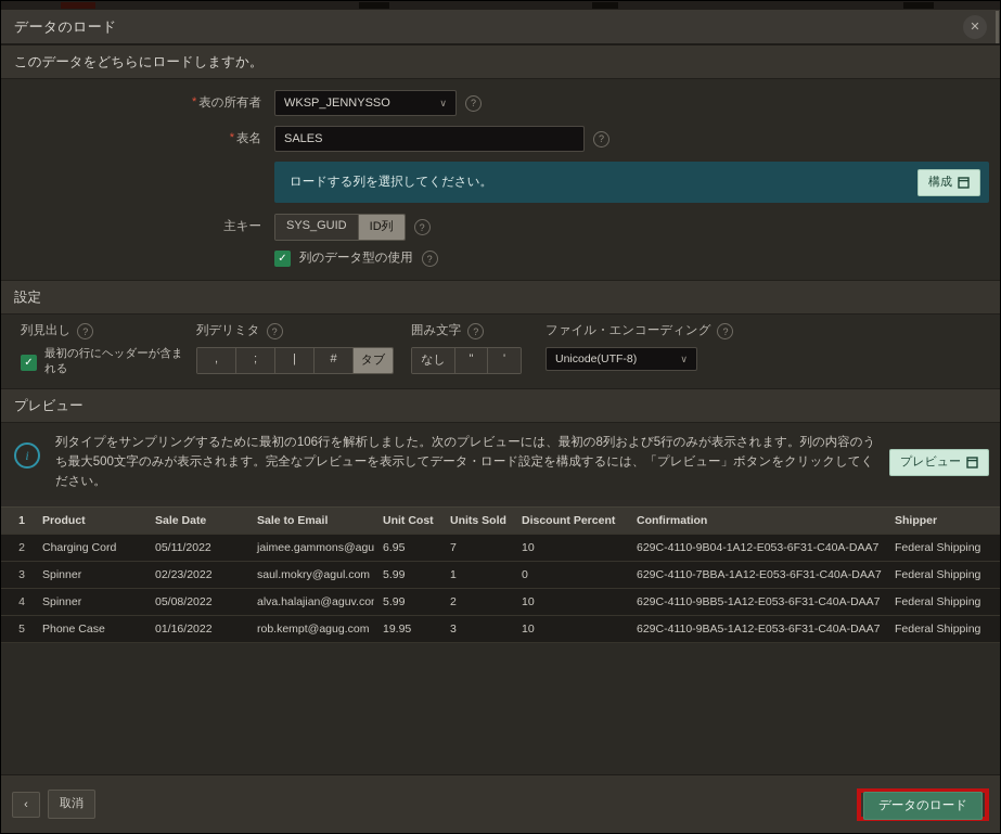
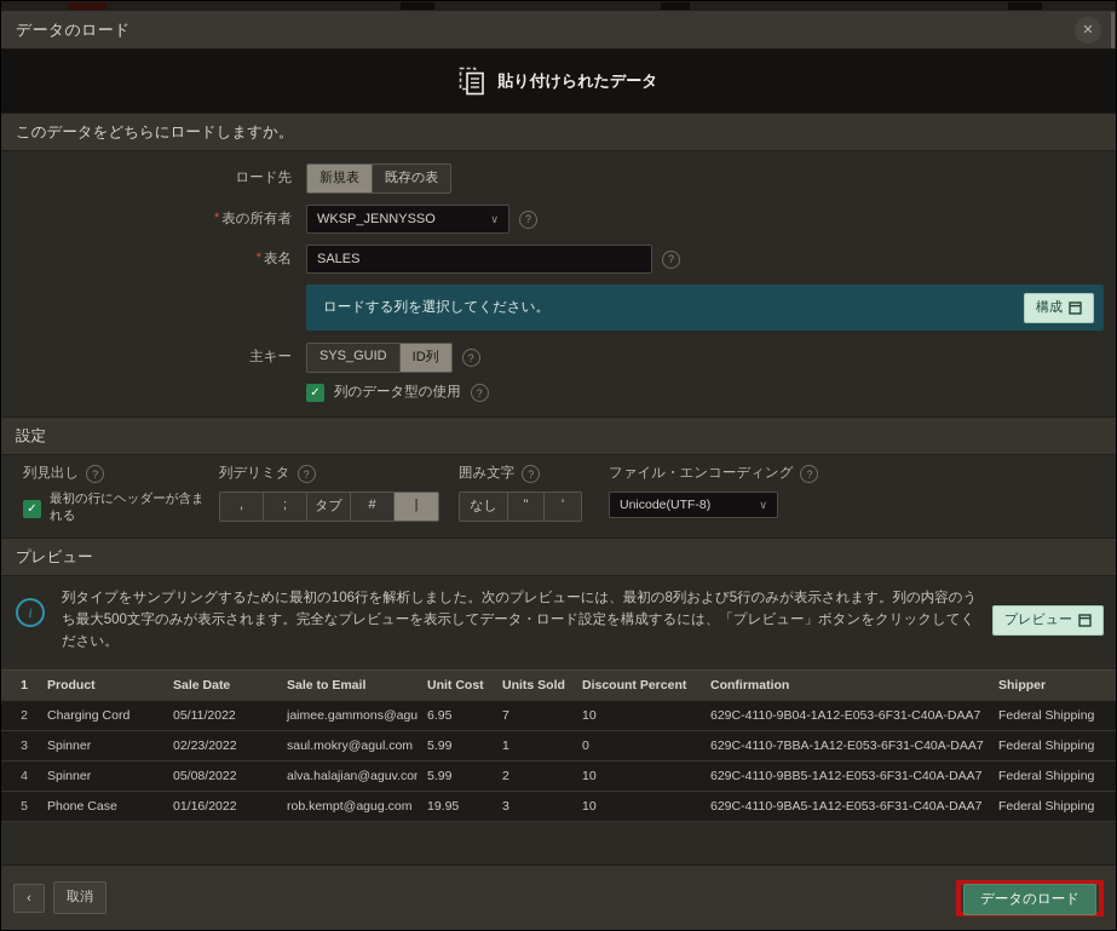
  データのロード
  ✕
+ 貼り付けられたデータ
  このデータをどちらにロードしますか。
+ ロード先
+ 新規表
+ 既存の表
  * 表の所有者
  WKSP_JENNYSSO
  ∨
  ?
  * 表名
  SALES
  ?
  ロードする列を選択してください。
  構成
  主キー
  SYS_GUID
  ID列
  ?
  ✓
  列のデータ型の使用
  ?
  設定
  列見出し
  ?
  ✓
  最初の行にヘッダーが含まれる
  列デリミタ
  ?
  ,
  ;
- |
+ タブ
  #
- タブ
+ |
  囲み文字
  ?
  なし
  "
  '
  ファイル・エンコーディング
  ?
  Unicode(UTF-8)
  ∨
  プレビュー
  i
  列タイプをサンプリングするために最初の106行を解析しました。次のプレビューには、最初の8列および5行のみが表示されます。列の内容のうち最大500文字のみが表示されます。完全なプレビューを表示してデータ・ロード設定を構成するには、「プレビュー」ボタンをクリックしてください。
  プレビュー
  1
  Product
  Sale Date
  Sale to Email
  Unit Cost
  Units Sold
  Discount Percent
  Confirmation
  Shipper
  2
  Charging Cord
  05/11/2022
  jaimee.gammons@agu
  6.95
  7
  10
  629C-4110-9B04-1A12-E053-6F31-C40A-DAA7
  Federal Shipping
  3
  Spinner
  02/23/2022
  saul.mokry@agul.com
  5.99
  1
  0
  629C-4110-7BBA-1A12-E053-6F31-C40A-DAA7
  Federal Shipping
  4
  Spinner
  05/08/2022
  alva.halajian@aguv.co
  5.99
  2
  10
  629C-4110-9BB5-1A12-E053-6F31-C40A-DAA7
  Federal Shipping
  5
  Phone Case
  01/16/2022
  rob.kempt@agug.com
  19.95
  3
  10
  629C-4110-9BA5-1A12-E053-6F31-C40A-DAA7
  Federal Shipping
  ‹
  取消
  データのロード
